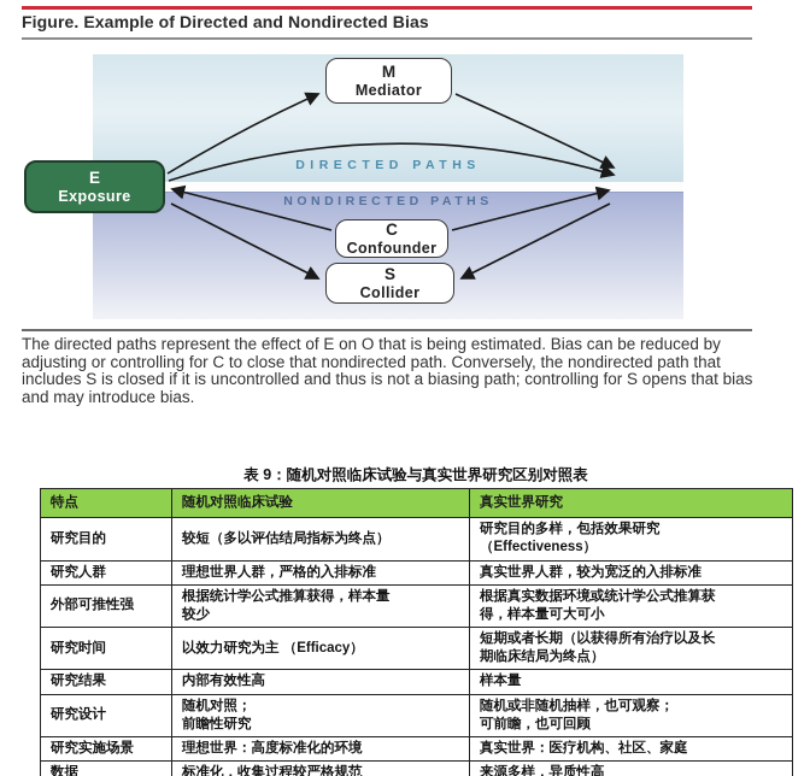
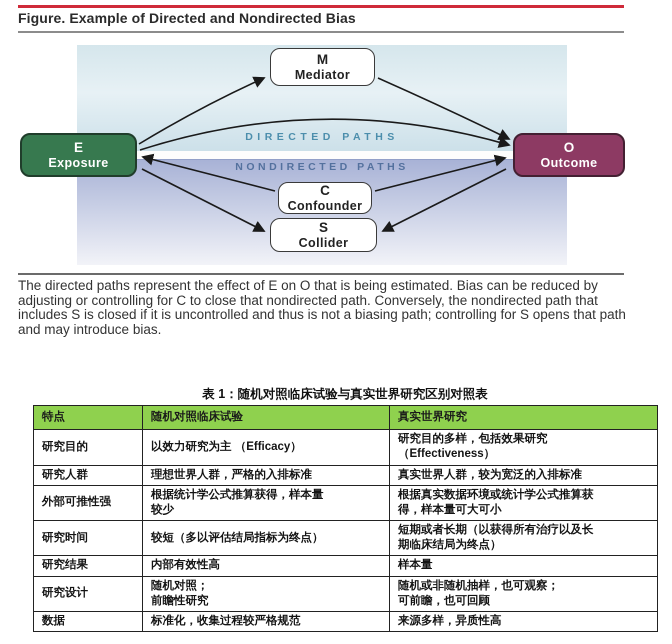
  Figure. Example of Directed and Nondirected Bias
  DIRECTED PATHS
  NONDIRECTED PATHS
  M
  Mediator
  E
  Exposure
+ O
+ Outcome
  C
  Confounder
  S
  Collider
- The directed paths represent the effect of E on O that is being estimated. Bias can be reduced by adjusting or controlling for C to close that nondirected path. Conversely, the nondirected path that includes S is closed if it is uncontrolled and thus is not a biasing path; controlling for S opens that bias and may introduce bias.
+ The directed paths represent the effect of E on O that is being estimated. Bias can be reduced by adjusting or controlling for C to close that nondirected path. Conversely, the nondirected path that includes S is closed if it is uncontrolled and thus is not a biasing path; controlling for S opens that path and may introduce bias.
- 表 9：随机对照临床试验与真实世界研究区别对照表
+ 表 1：随机对照临床试验与真实世界研究区别对照表
  特点	随机对照临床试验	真实世界研究
- 研究目的	较短（多以评估结局指标为终点）	研究目的多样，包括效果研究 （Effectiveness）
+ 研究目的	以效力研究为主 （Efficacy）	研究目的多样，包括效果研究 （Effectiveness）
  研究人群	理想世界人群，严格的入排标准	真实世界人群，较为宽泛的入排标准
  外部可推性强	根据统计学公式推算获得，样本量 较少	根据真实数据环境或统计学公式推算获 得，样本量可大可小
- 研究时间	以效力研究为主 （Efficacy）	短期或者长期（以获得所有治疗以及长 期临床结局为终点）
+ 研究时间	较短（多以评估结局指标为终点）	短期或者长期（以获得所有治疗以及长 期临床结局为终点）
  研究结果	内部有效性高	样本量
  研究设计	随机对照； 前瞻性研究	随机或非随机抽样，也可观察； 可前瞻，也可回顾
- 研究实施场景	理想世界：高度标准化的环境	真实世界：医疗机构、社区、家庭
  数据	标准化，收集过程较严格规范	来源多样，异质性高
